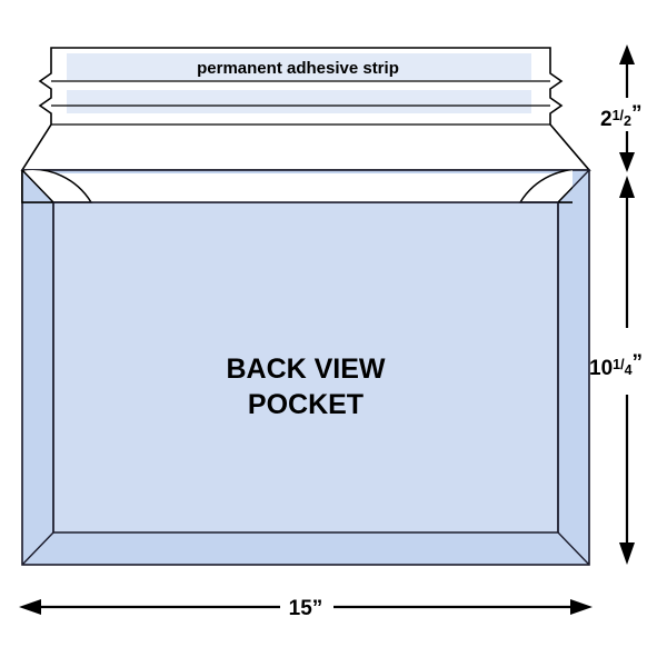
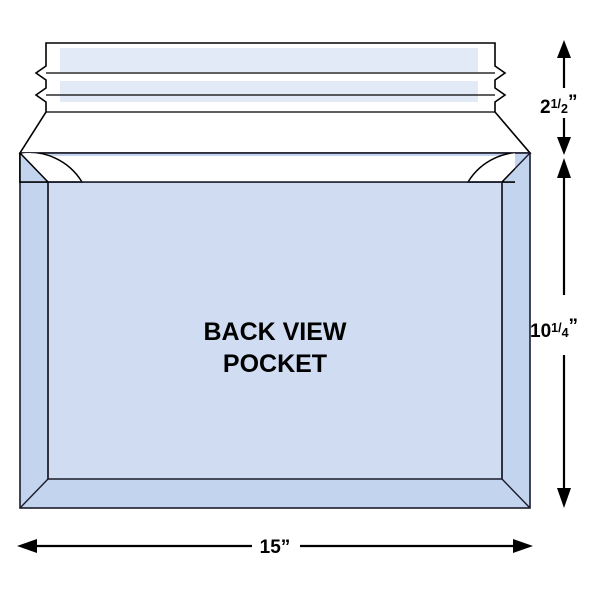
- permanent adhesive strip
  BACK VIEW
  POCKET
  21/2”
  101/4”
  15”
